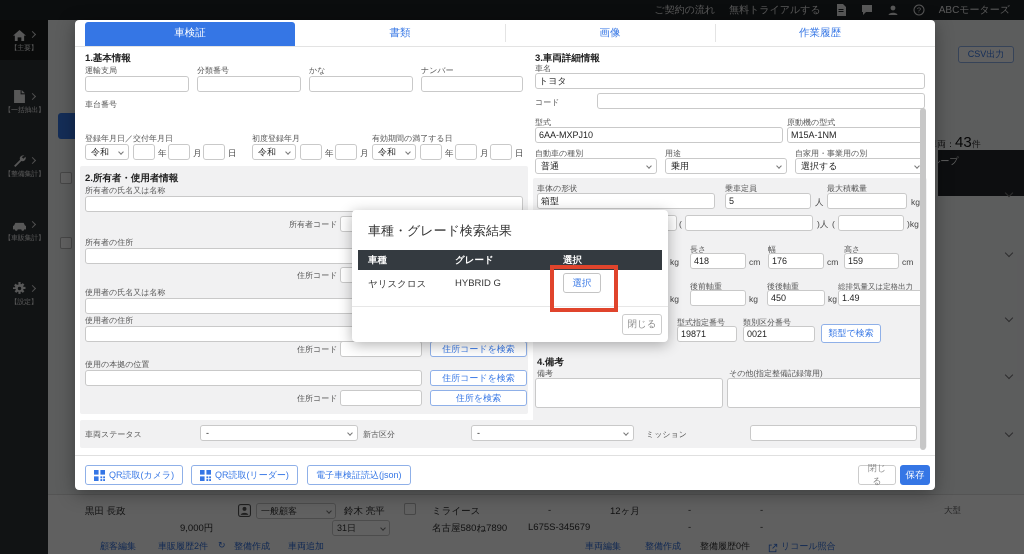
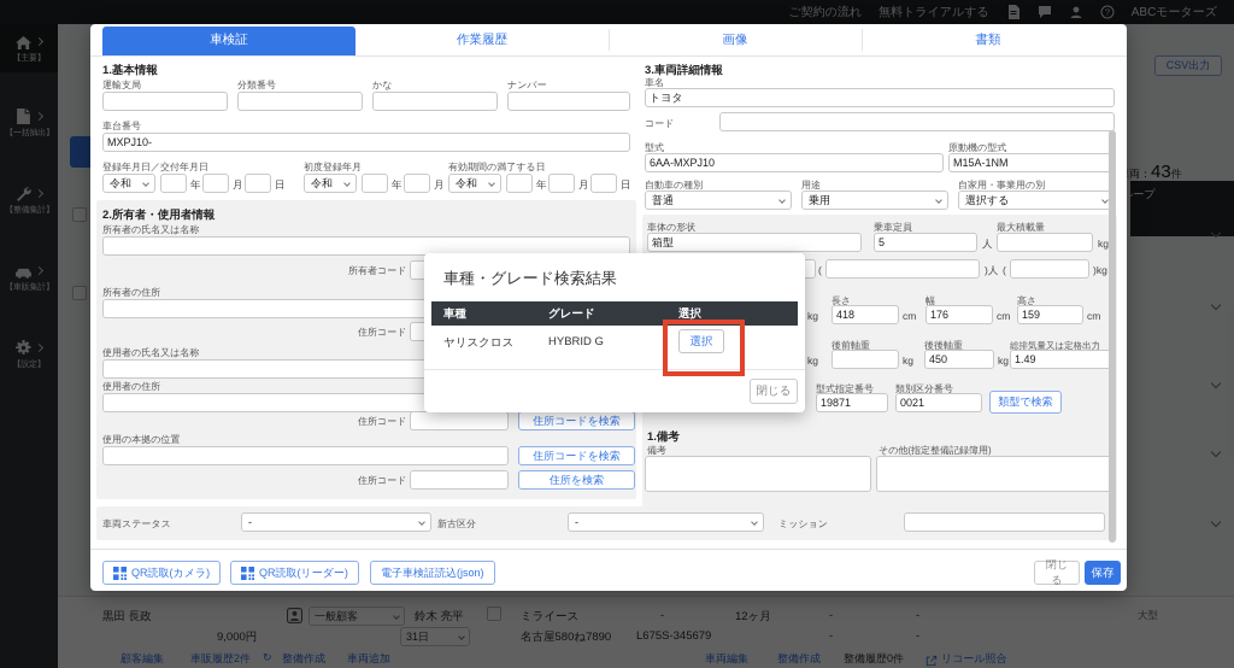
  ご契約の流れ
  無料トライアルする
  ?
  ABCモーターズ
  【主要】
  【一括抽出】
  【整備集計】
  【車販集計】
  【設定】
  CSV出力
  両：43件
  黒田 長政
  一般顧客
  鈴木 亮平
  ミライース
  -
  12ヶ月
  -
  -
  大型
  9,000円
  31日
  名古屋580ね7890
  L675S-345679
  -
  -
  顧客編集
  車販履歴2件
  ↻
  整備作成
  車両追加
  車両編集
  整備作成
  整備履歴0件
  リコール照合
  車検証
- 書類
+ 作業履歴
  画像
- 作業履歴
+ 書類
  1.基本情報
  運輸支局
  分類番号
  かな
  ナンバー
  車台番号
+ MXPJ10-
  登録年月日／交付年月日
  初度登録年月
  有効期間の満了する日
  令和
  年
  月
  日
  令和
  年
  月
  令和
  年
  月
  日
  2.所有者・使用者情報
  所有者の氏名又は名称
  所有者コード
  所有者の住所
  住所コード
  使用者の氏名又は名称
  使用者の住所
  住所コード
  住所コードを検索
  使用の本拠の位置
  住所コードを検索
  住所コード
  住所を検索
  3.車両詳細情報
  車名
  トヨタ
  コード
  型式
  6AA-MXPJ10
  原動機の型式
  M15A-1NM
  自動車の種別
  普通
  用途
  乗用
  自家用・事業用の別
  選択する
  車体の形状
  箱型
  乗車定員
  5
  人
  最大積載量
  kg
  (
  )人
  (
  )kg
  kg
  長さ
  418
  cm
  幅
  176
  cm
  高さ
  159
  cm
  kg
  後前軸重
  kg
  後後軸重
  450
  kg
  総排気量又は定格出力
  1.49
  型式指定番号
  19871
  類別区分番号
  0021
  類型で検索
- 4.備考
+ 1.備考
  備考
  その他(指定整備記録簿用)
  車両ステータス
  -
  新古区分
  -
  ミッション
  QR読取(カメラ)
  QR読取(リーダー)
  電子車検証読込(json)
  閉じる
  保存
  車種・グレード検索結果
  車種
  グレード
  選択
  ヤリスクロス
  HYBRID G
  選択
  閉じる
